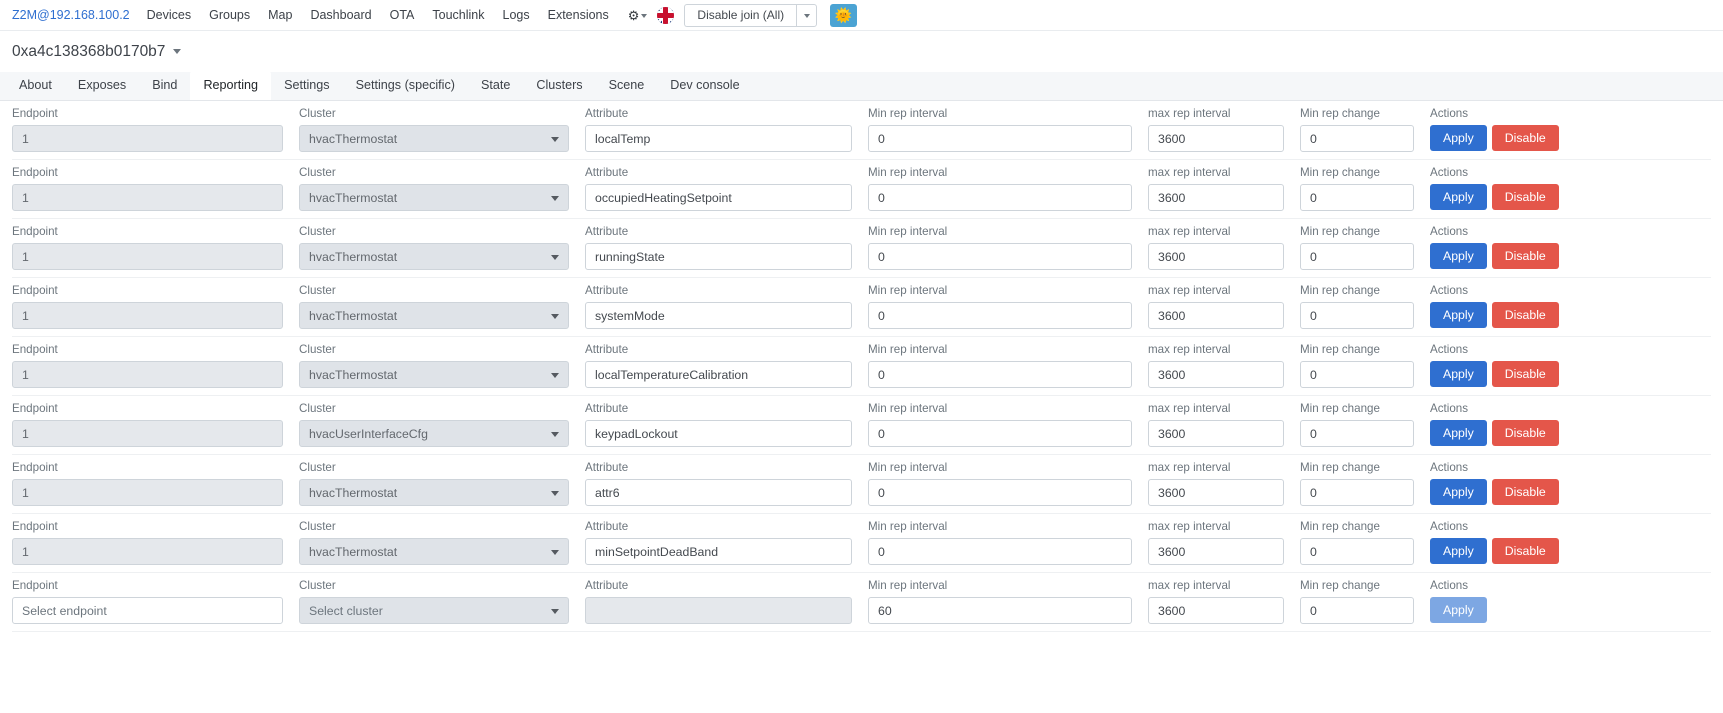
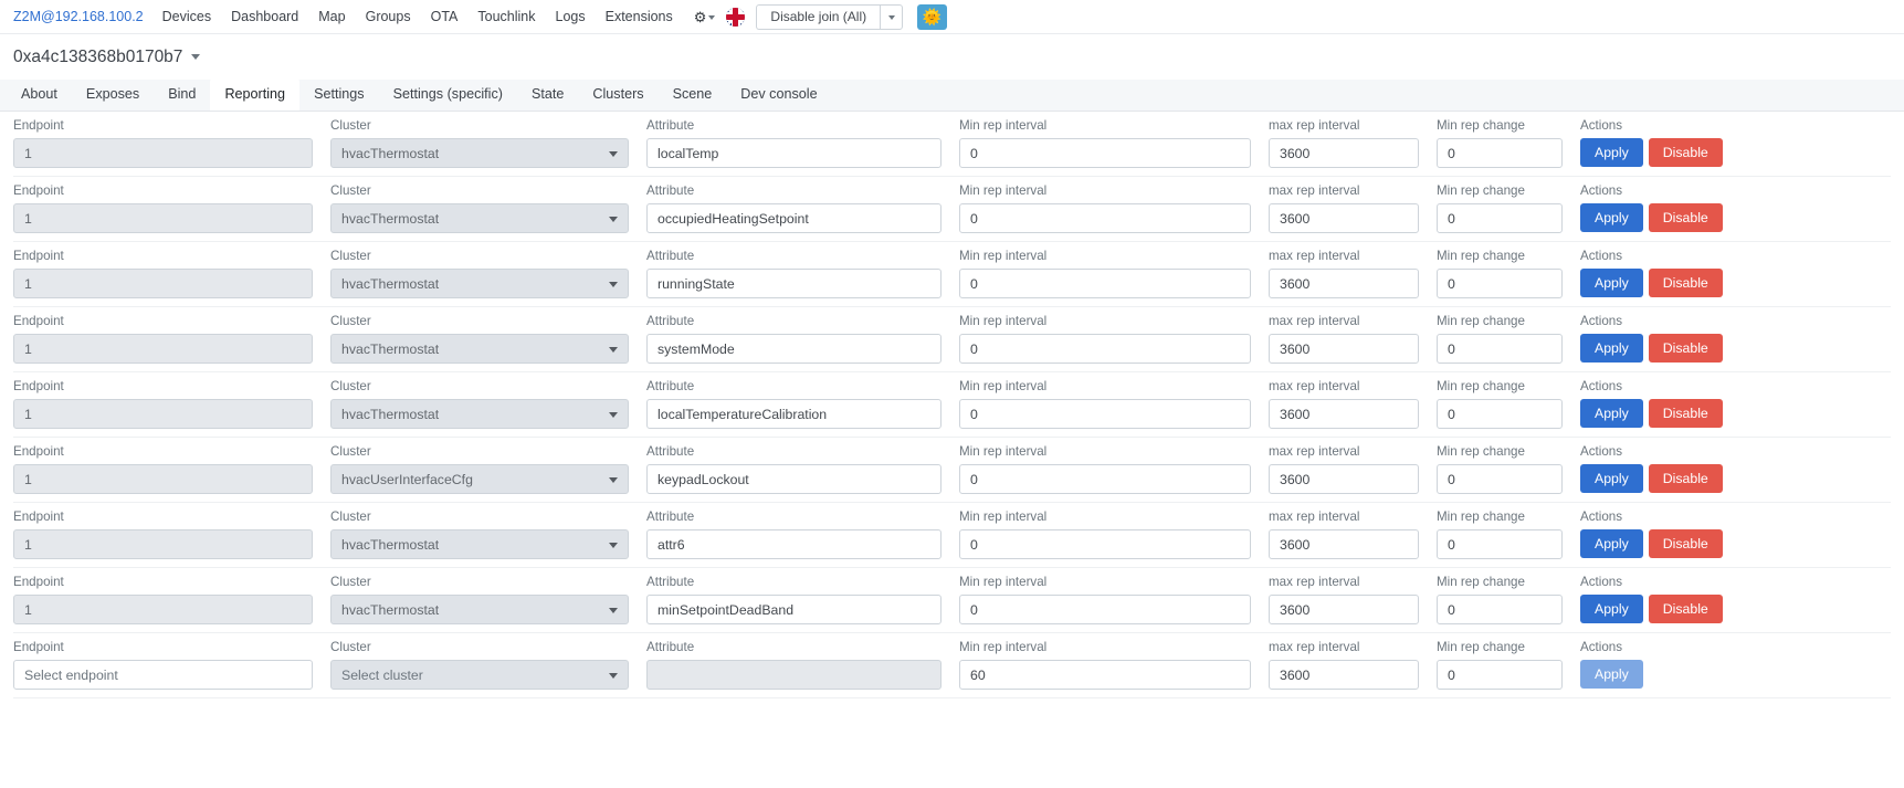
  Z2M@192.168.100.2
  Devices
- Groups
+ Dashboard
  Map
- Dashboard
+ Groups
  OTA
  Touchlink
  Logs
  Extensions
  ⚙
  Disable join (All)
  🌞
  0xa4c138368b0170b7
  About
  Exposes
  Bind
  Reporting
  Settings
  Settings (specific)
  State
  Clusters
  Scene
  Dev console
  Endpoint
  1
  Cluster
  hvacThermostat
  Attribute
  localTemp
  Min rep interval
  0
  max rep interval
  3600
  Min rep change
  0
  Actions
  Apply
  Disable
  Endpoint
  1
  Cluster
  hvacThermostat
  Attribute
  occupiedHeatingSetpoint
  Min rep interval
  0
  max rep interval
  3600
  Min rep change
  0
  Actions
  Apply
  Disable
  Endpoint
  1
  Cluster
  hvacThermostat
  Attribute
  runningState
  Min rep interval
  0
  max rep interval
  3600
  Min rep change
  0
  Actions
  Apply
  Disable
  Endpoint
  1
  Cluster
  hvacThermostat
  Attribute
  systemMode
  Min rep interval
  0
  max rep interval
  3600
  Min rep change
  0
  Actions
  Apply
  Disable
  Endpoint
  1
  Cluster
  hvacThermostat
  Attribute
  localTemperatureCalibration
  Min rep interval
  0
  max rep interval
  3600
  Min rep change
  0
  Actions
  Apply
  Disable
  Endpoint
  1
  Cluster
  hvacUserInterfaceCfg
  Attribute
  keypadLockout
  Min rep interval
  0
  max rep interval
  3600
  Min rep change
  0
  Actions
  Apply
  Disable
  Endpoint
  1
  Cluster
  hvacThermostat
  Attribute
  attr6
  Min rep interval
  0
  max rep interval
  3600
  Min rep change
  0
  Actions
  Apply
  Disable
  Endpoint
  1
  Cluster
  hvacThermostat
  Attribute
  minSetpointDeadBand
  Min rep interval
  0
  max rep interval
  3600
  Min rep change
  0
  Actions
  Apply
  Disable
  Endpoint
  Select endpoint
  Cluster
  Select cluster
  Attribute
  Min rep interval
  60
  max rep interval
  3600
  Min rep change
  0
  Actions
  Apply
